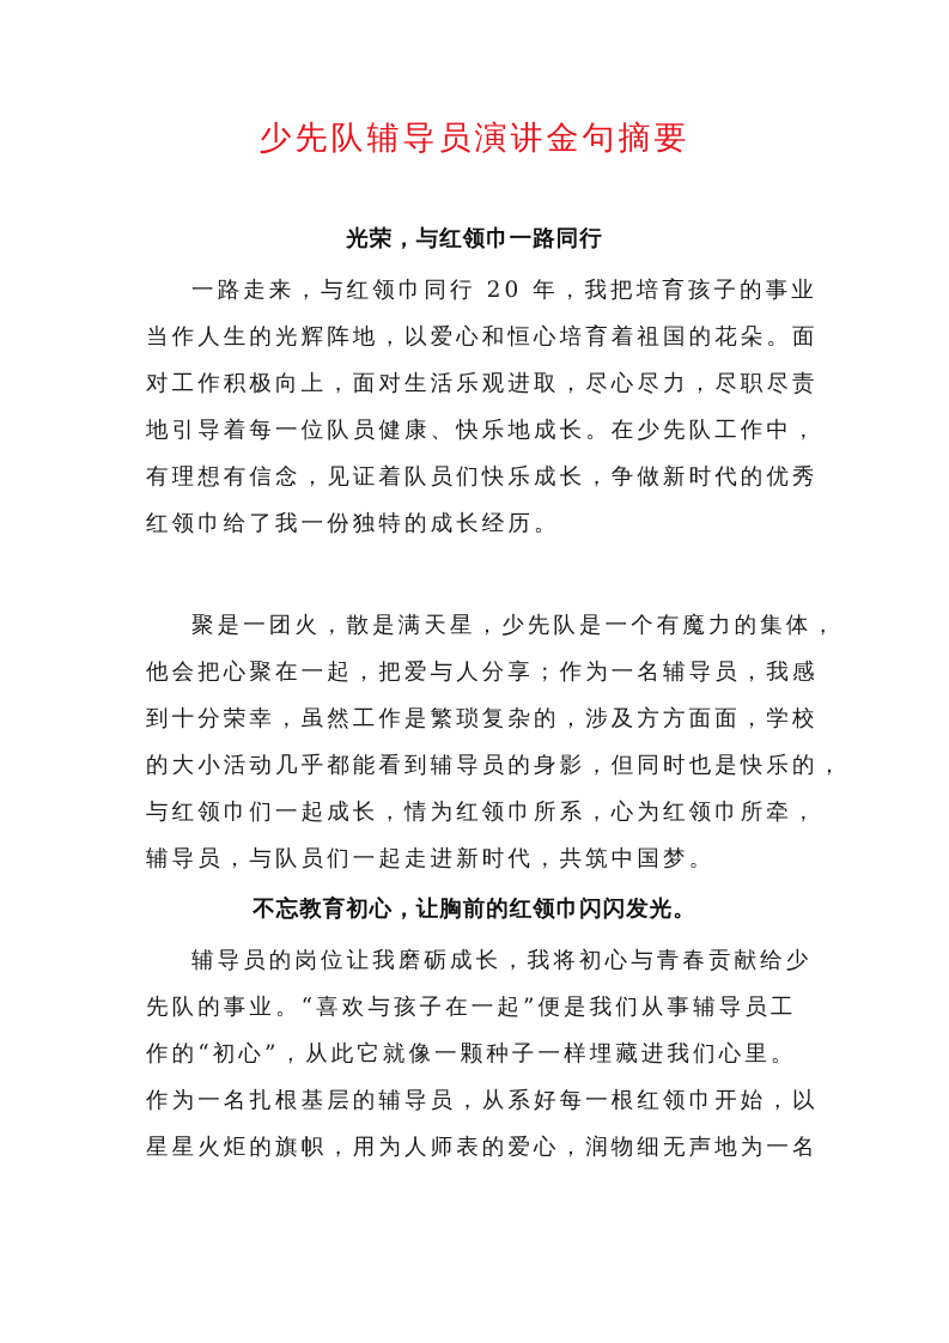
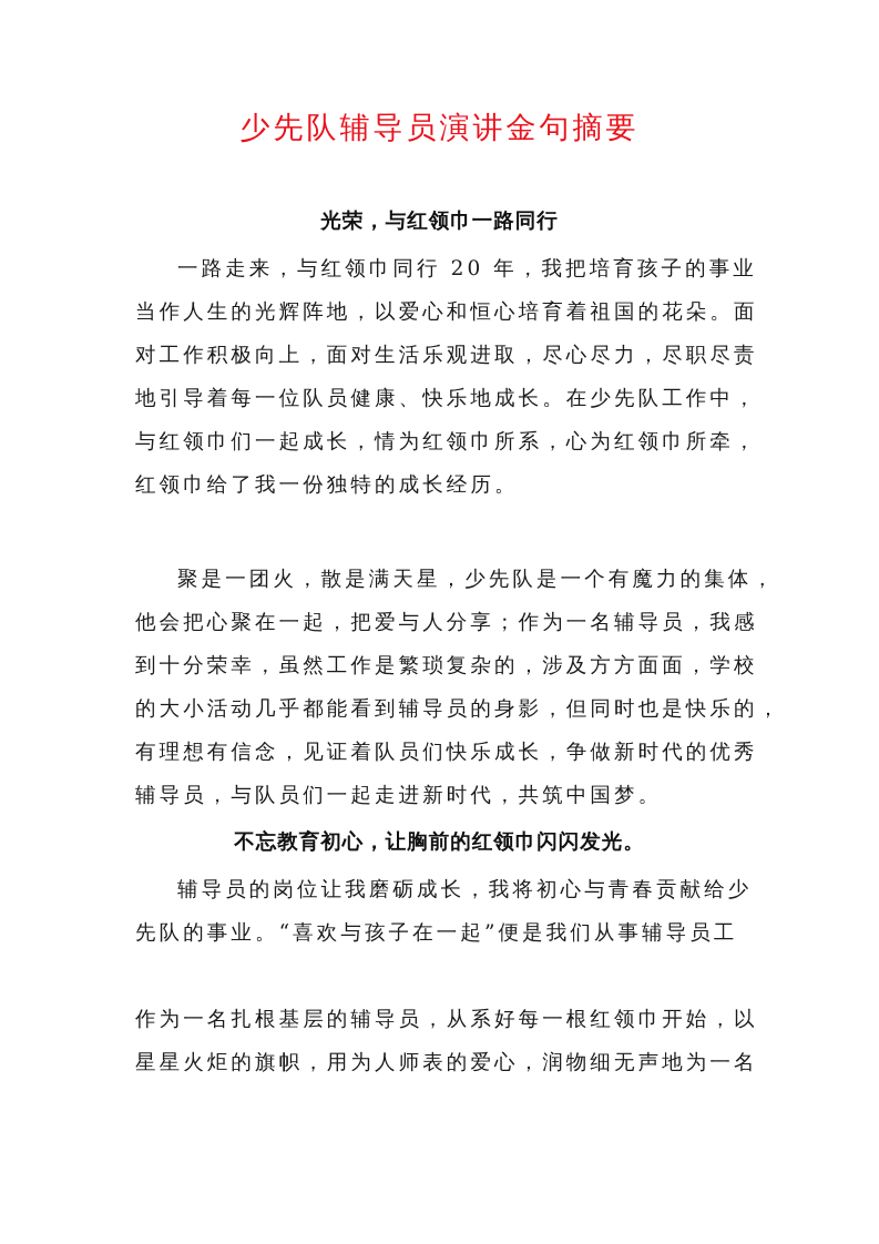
  少先队辅导员演讲金句摘要
  光荣，与红领巾一路同行
  一路走来，与红领巾同行 20 年，我把培育孩子的事业
  当作人生的光辉阵地，以爱心和恒心培育着祖国的花朵。面
  对工作积极向上，面对生活乐观进取，尽心尽力，尽职尽责
  地引导着每一位队员健康、快乐地成长。在少先队工作中，
- 有理想有信念，见证着队员们快乐成长，争做新时代的优秀
+ 与红领巾们一起成长，情为红领巾所系，心为红领巾所牵，
  红领巾给了我一份独特的成长经历。
  聚是一团火，散是满天星，少先队是一个有魔力的集体，
  他会把心聚在一起，把爱与人分享；作为一名辅导员，我感
  到十分荣幸，虽然工作是繁琐复杂的，涉及方方面面，学校
  的大小活动几乎都能看到辅导员的身影，但同时也是快乐的，
- 与红领巾们一起成长，情为红领巾所系，心为红领巾所牵，
+ 有理想有信念，见证着队员们快乐成长，争做新时代的优秀
  辅导员，与队员们一起走进新时代，共筑中国梦。
  不忘教育初心，让胸前的红领巾闪闪发光。
  辅导员的岗位让我磨砺成长，我将初心与青春贡献给少
  先队的事业。“喜欢与孩子在一起”便是我们从事辅导员工
- 作的“初心”，从此它就像一颗种子一样埋藏进我们心里。
  作为一名扎根基层的辅导员，从系好每一根红领巾开始，以
  星星火炬的旗帜，用为人师表的爱心，润物细无声地为一名
